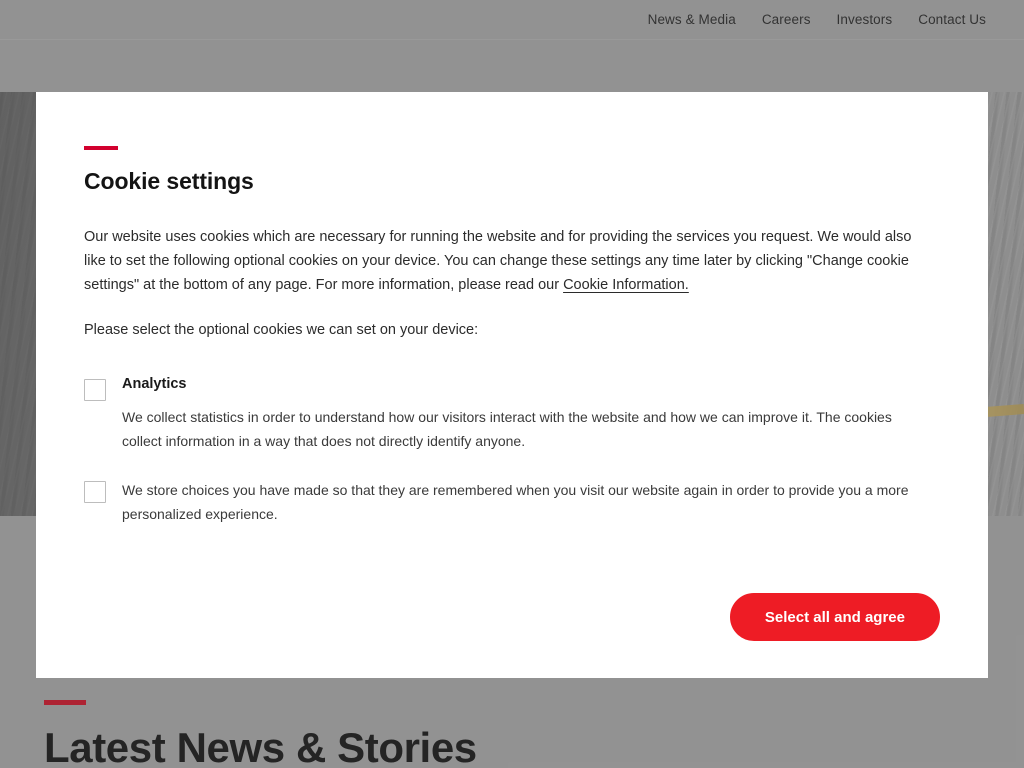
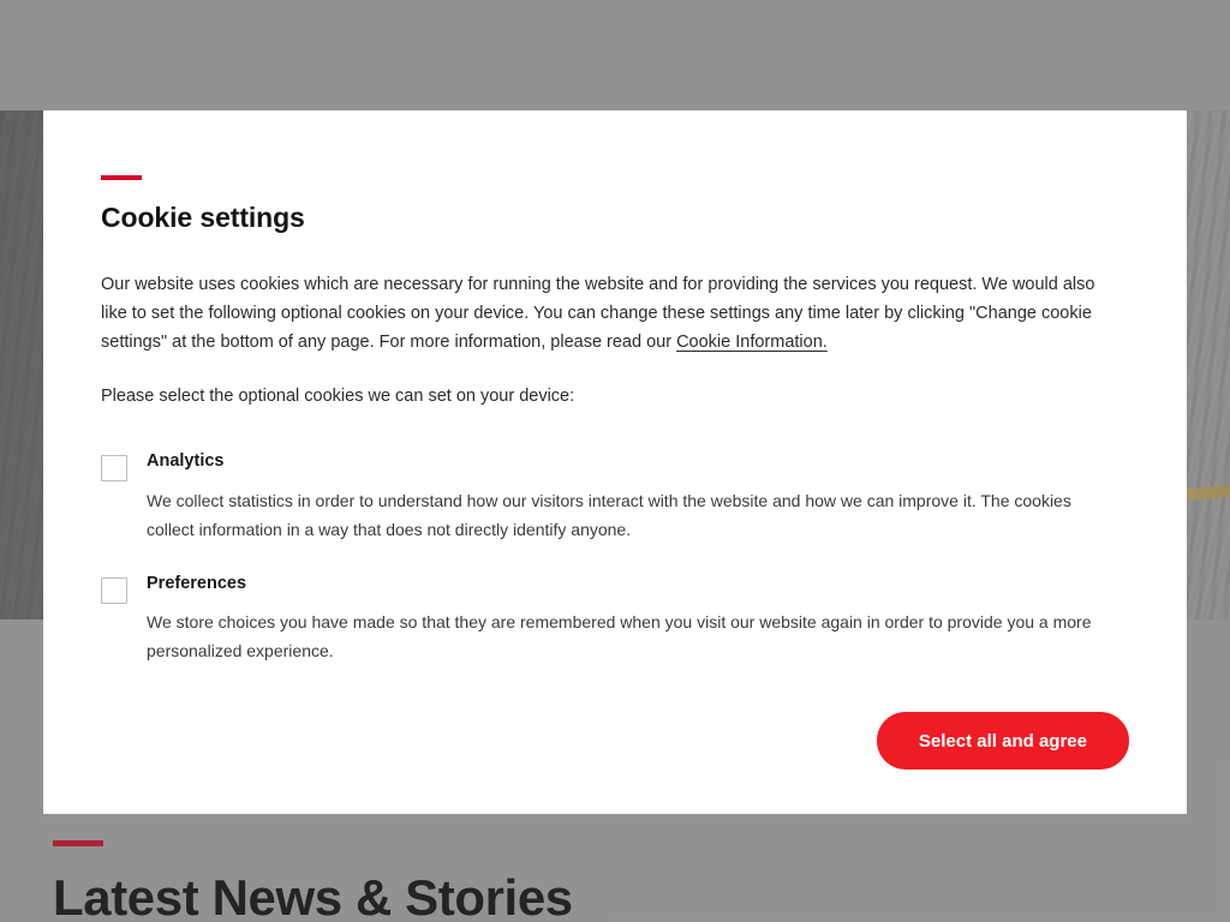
- News & Media
- Careers
- Investors
- Contact Us
  Latest News & Stories
  Cookie settings
  Our website uses cookies which are necessary for running the website and for providing the services you request. We would also like to set the following optional cookies on your device. You can change these settings any time later by clicking "Change cookie settings" at the bottom of any page. For more information, please read our Cookie Information.
  Please select the optional cookies we can set on your device:
  Analytics
  We collect statistics in order to understand how our visitors interact with the website and how we can improve it. The cookies collect information in a way that does not directly identify anyone.
+ Preferences
  We store choices you have made so that they are remembered when you visit our website again in order to provide you a more personalized experience.
  Select all and agree
